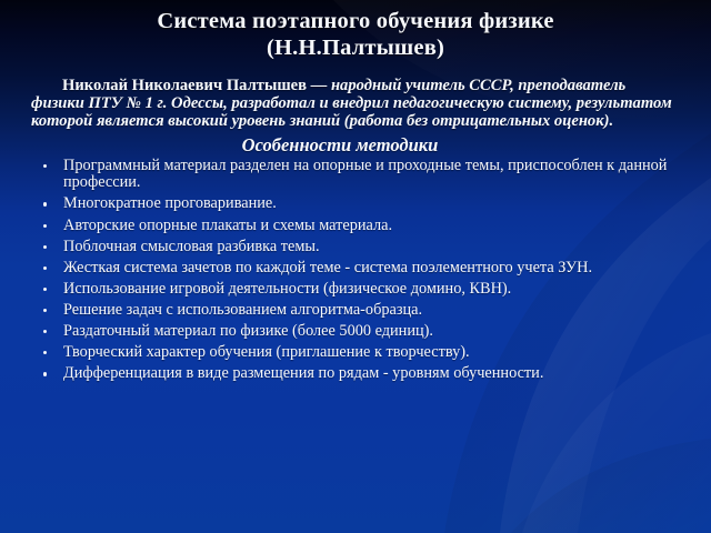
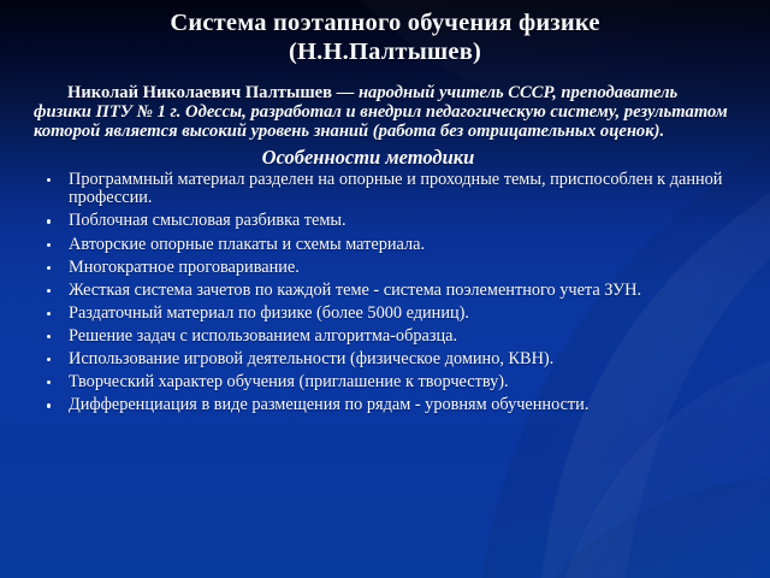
  Система поэтапного обучения физике
  (Н.Н.Палтышев)
  Николай Николаевич Палтышев — народный учитель СССР, преподаватель физики ПТУ № 1 г. Одессы, разработал и внедрил педагогическую систему, результатом которой является высокий уровень знаний (работа без отрицательных оценок).
  Особенности методики
  Программный материал разделен на опорные и проходные темы, приспособлен к данной профессии.
- Многократное проговаривание.
+ Поблочная смысловая разбивка темы.
  Авторские опорные плакаты и схемы материала.
- Поблочная смысловая разбивка темы.
+ Многократное проговаривание.
  Жесткая система зачетов по каждой теме - система поэлементного учета ЗУН.
- Использование игровой деятельности (физическое домино, КВН).
+ Раздаточный материал по физике (более 5000 единиц).
  Решение задач с использованием алгоритма-образца.
- Раздаточный материал по физике (более 5000 единиц).
+ Использование игровой деятельности (физическое домино, КВН).
  Творческий характер обучения (приглашение к творчеству).
  Дифференциация в виде размещения по рядам - уровням обученности.
